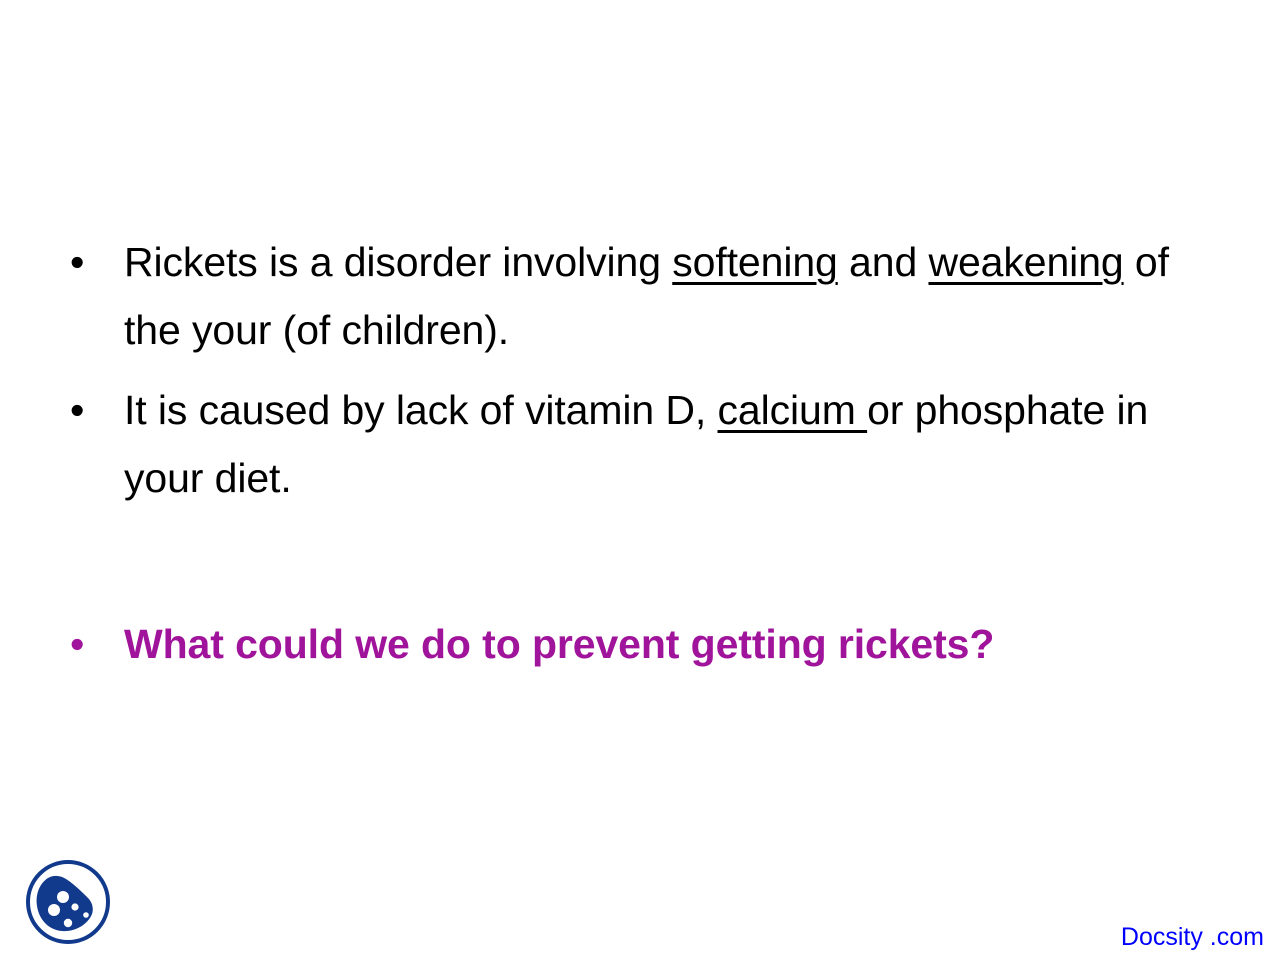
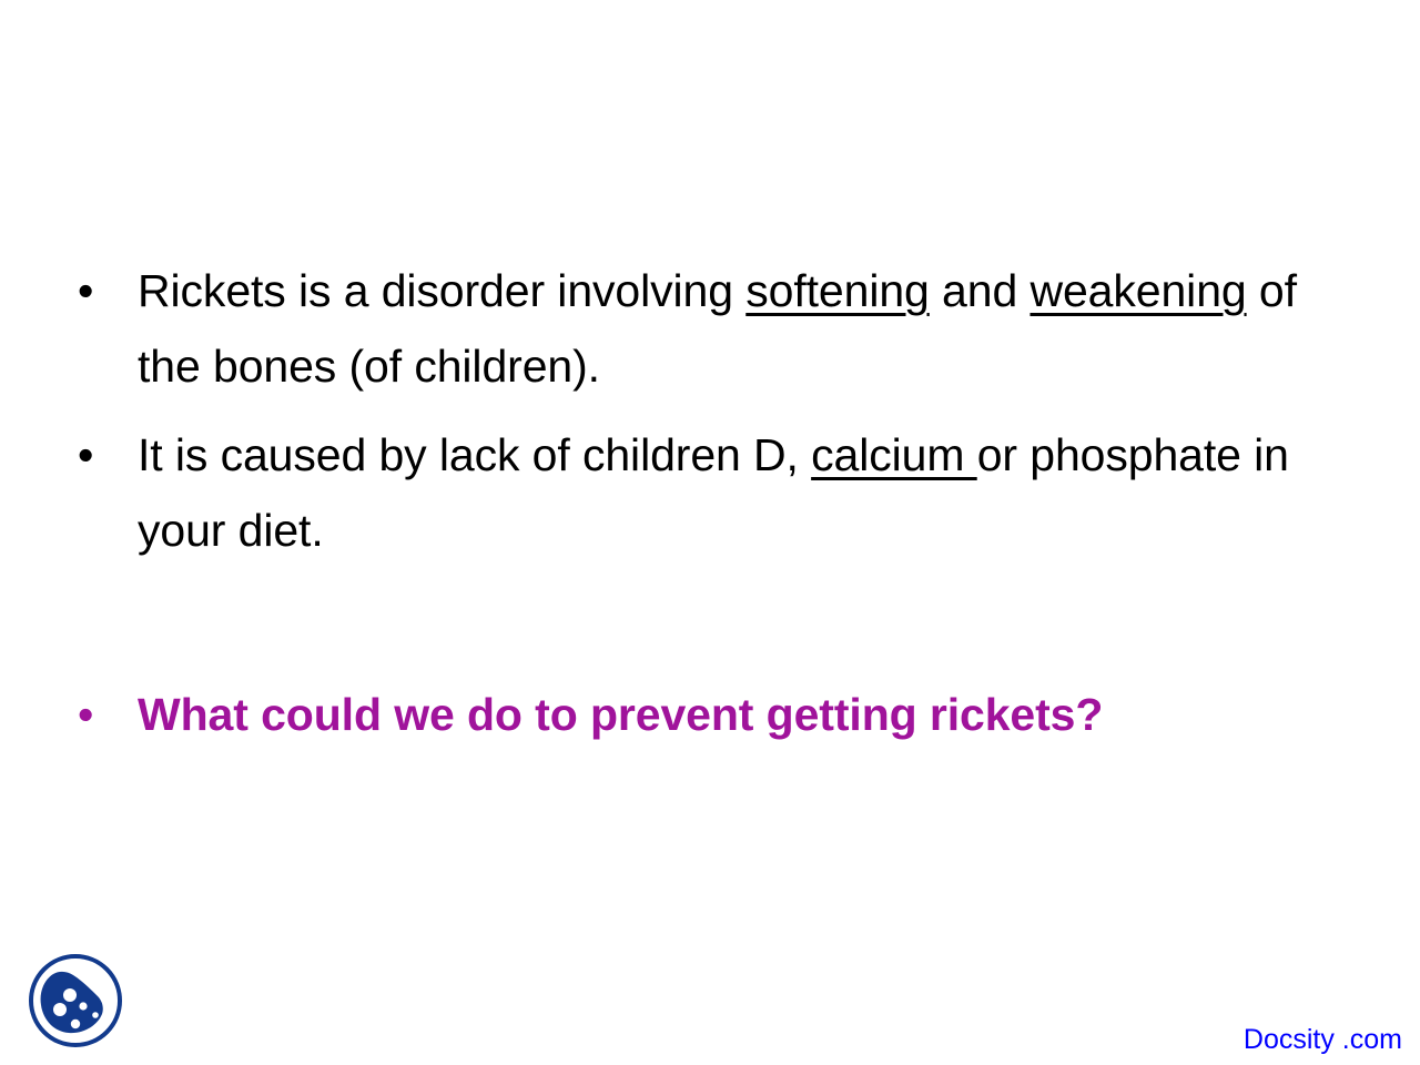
  •
- Rickets is a disorder involving softening and weakening of the your (of children).
+ Rickets is a disorder involving softening and weakening of the bones (of children).
  •
- It is caused by lack of vitamin D, calcium or phosphate in your diet.
+ It is caused by lack of children D, calcium or phosphate in your diet.
  •
  What could we do to prevent getting rickets?
  Docsity .com
